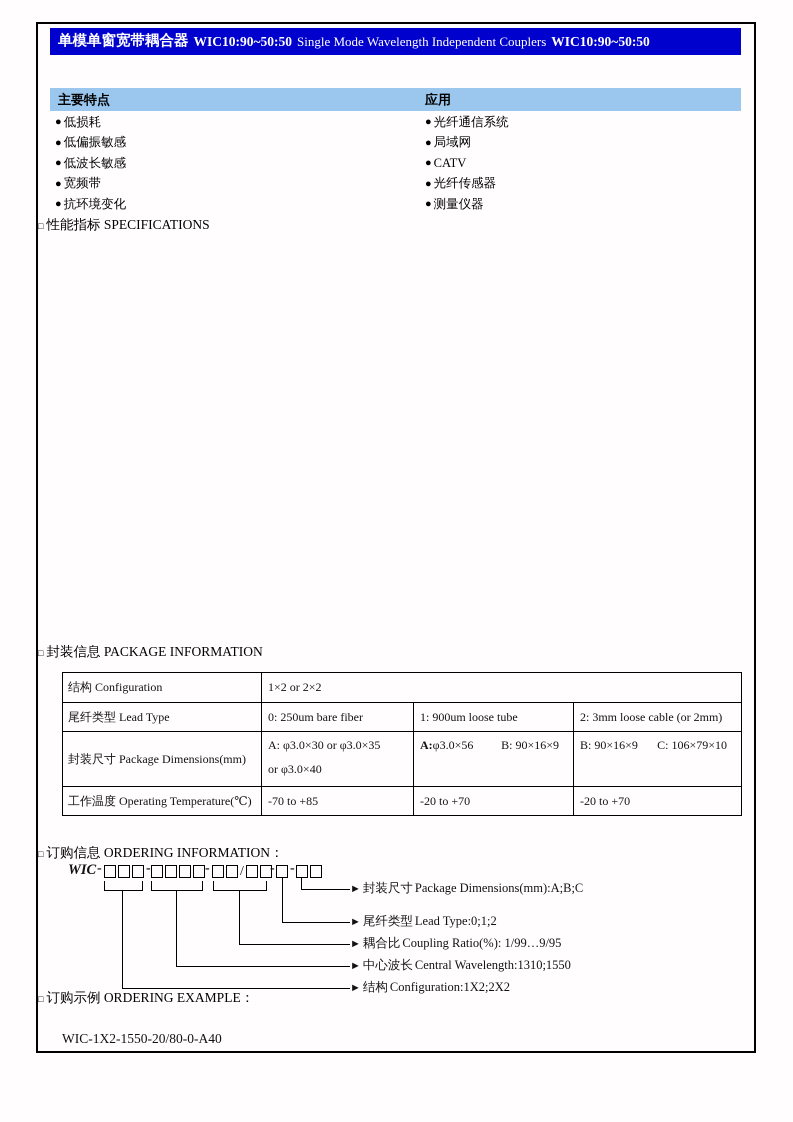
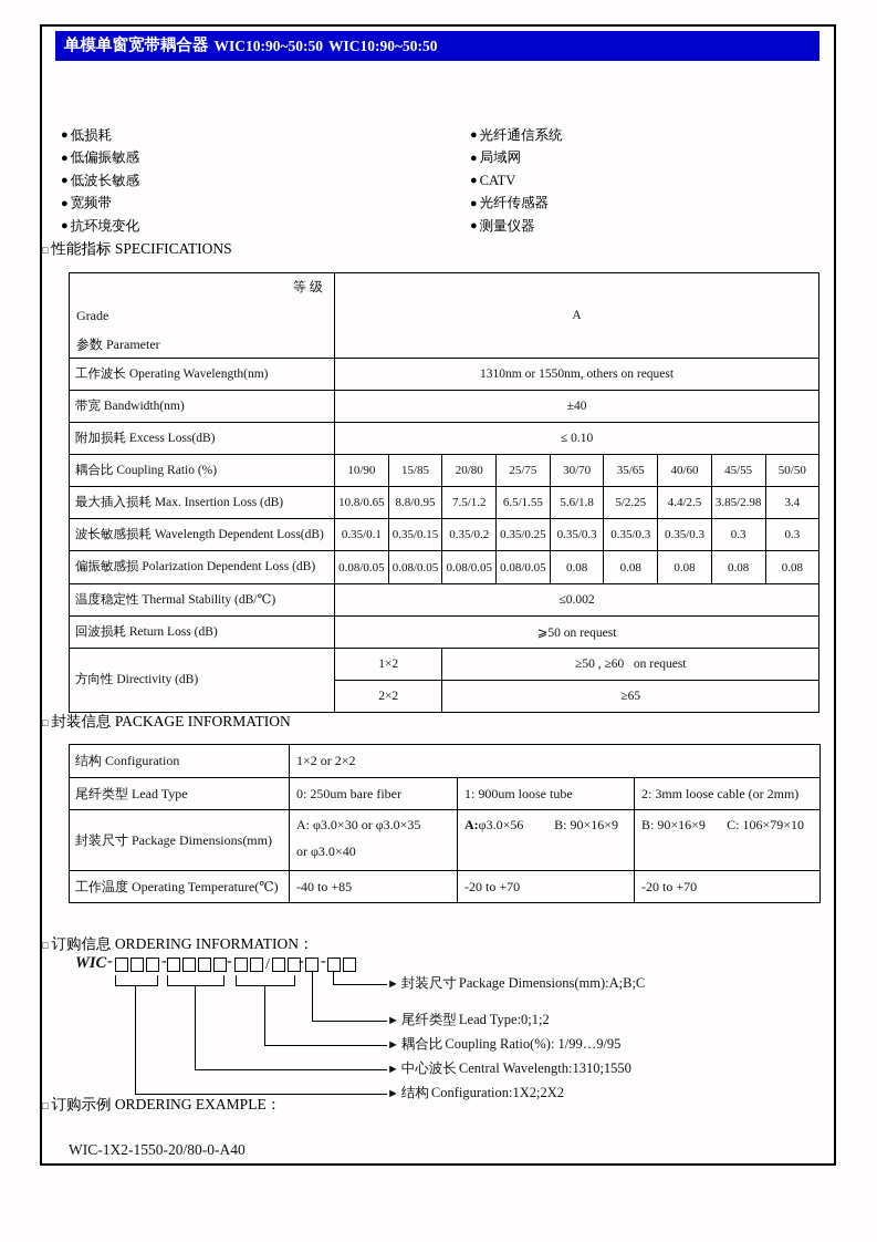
  单模单窗宽带耦合器
  WIC10:90~50:50
- Single Mode Wavelength Independent Couplers
  WIC10:90~50:50
- 主要特点
- 应用
  ●
  低损耗
  ●
  低偏振敏感
  ●
  低波长敏感
  ●
  宽频带
  ●
  抗环境变化
  ●
  光纤通信系统
  ●
  局域网
  ●
  CATV
  ●
  光纤传感器
  ●
  测量仪器
  □
  性能指标 SPECIFICATIONS
+ 等 级 Grade 参数 Parameter	A
+ 工作波长 Operating Wavelength(nm)	1310nm or 1550nm, others on request
+ 带宽 Bandwidth(nm)	±40
+ 附加损耗 Excess Loss(dB)	≤ 0.10
+ 耦合比 Coupling Ratio (%)	10/90	15/85	20/80	25/75	30/70	35/65	40/60	45/55	50/50
+ 最大插入损耗 Max. Insertion Loss (dB)	10.8/0.65	8.8/0.95	7.5/1.2	6.5/1.55	5.6/1.8	5/2.25	4.4/2.5	3.85/2.98	3.4
+ 波长敏感损耗 Wavelength Dependent Loss(dB)	0.35/0.1	0.35/0.15	0.35/0.2	0.35/0.25	0.35/0.3	0.35/0.3	0.35/0.3	0.3	0.3
+ 偏振敏感损 Polarization Dependent Loss (dB)	0.08/0.05	0.08/0.05	0.08/0.05	0.08/0.05	0.08	0.08	0.08	0.08	0.08
+ 温度稳定性 Thermal Stability (dB/℃)	≤0.002
+ 回波损耗 Return Loss (dB)	⩾50 on request
+ 方向性 Directivity (dB)	1×2	≥50 , ≥60 on request
+ 2×2	≥65
  □
  封装信息 PACKAGE INFORMATION
  结构 Configuration	1×2 or 2×2
  尾纤类型 Lead Type	0: 250um bare fiber	1: 900um loose tube	2: 3mm loose cable (or 2mm)
  封装尺寸 Package Dimensions(mm)	A: φ3.0×30 or φ3.0×35 or φ3.0×40	A:φ3.0×56 B: 90×16×9	B: 90×16×9 C: 106×79×10
- 工作温度 Operating Temperature(℃)	-70 to +85	-20 to +70	-20 to +70
+ 工作温度 Operating Temperature(℃)	-40 to +85	-20 to +70	-20 to +70
  □
  订购信息 ORDERING INFORMATION：
  WIC
  -
  -
  -
  /
  -
  -
  ►
  封装尺寸
  Package Dimensions(mm):A;B;C
  ►
  尾纤类型
  Lead Type:0;1;2
  ►
  耦合比
  Coupling Ratio(%): 1/99…9/95
  ►
  中心波长
  Central Wavelength:1310;1550
  ►
  结构
  Configuration:1X2;2X2
  □
  订购示例 ORDERING EXAMPLE：
  WIC-1X2-1550-20/80-0-A40
